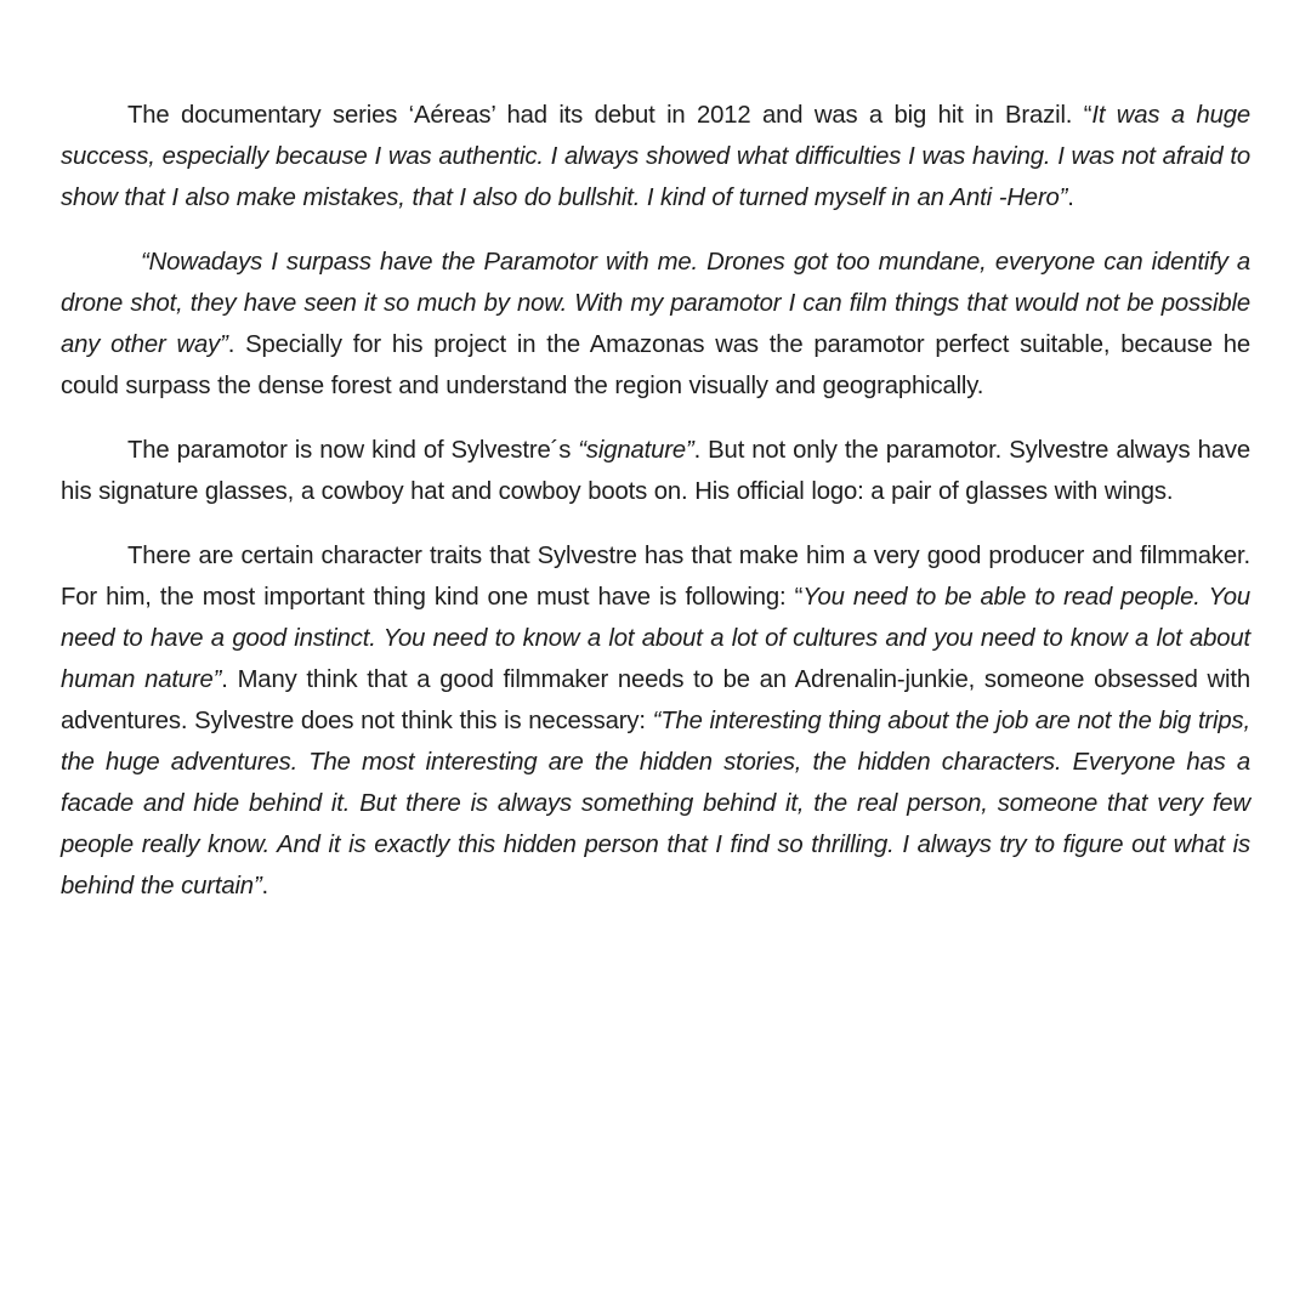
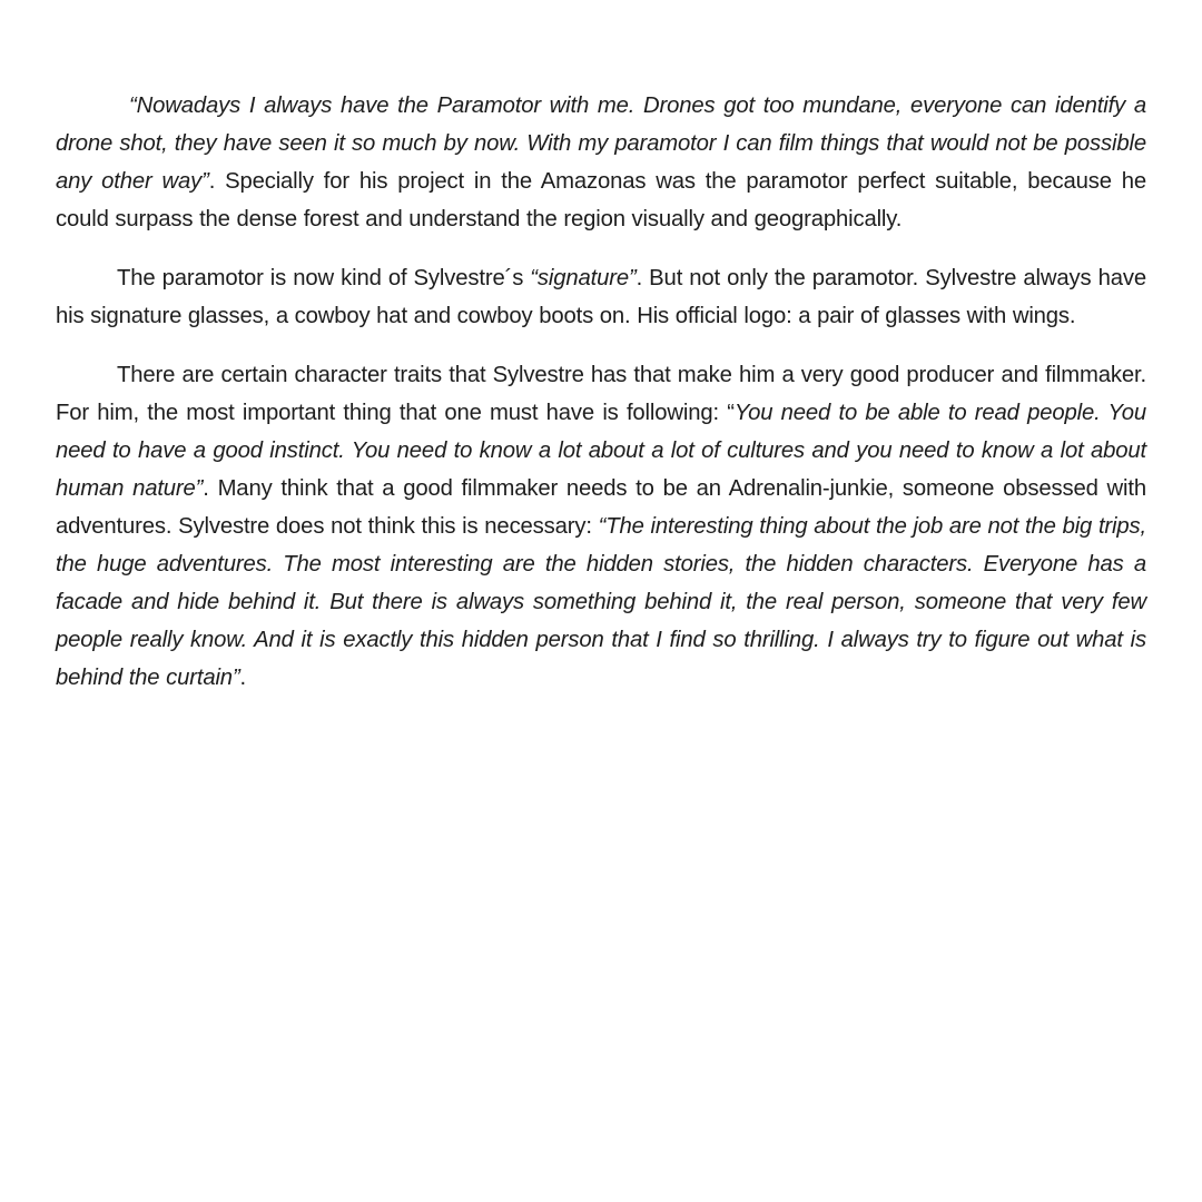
- The documentary series ‘Aéreas’ had its debut in 2012 and was a big hit in Brazil. “It was a huge success, especially because I was authentic. I always showed what difficulties I was having. I was not afraid to show that I also make mistakes, that I also do bullshit. I kind of turned myself in an Anti -Hero”.
- “Nowadays I surpass have the Paramotor with me. Drones got too mundane, everyone can identify a drone shot, they have seen it so much by now. With my paramotor I can film things that would not be possible any other way”. Specially for his project in the Amazonas was the paramotor perfect suitable, because he could surpass the dense forest and understand the region visually and geographically.
+ “Nowadays I always have the Paramotor with me. Drones got too mundane, everyone can identify a drone shot, they have seen it so much by now. With my paramotor I can film things that would not be possible any other way”. Specially for his project in the Amazonas was the paramotor perfect suitable, because he could surpass the dense forest and understand the region visually and geographically.
  The paramotor is now kind of Sylvestre´s “signature”. But not only the paramotor. Sylvestre always have his signature glasses, a cowboy hat and cowboy boots on. His official logo: a pair of glasses with wings.
- There are certain character traits that Sylvestre has that make him a very good producer and filmmaker. For him, the most important thing kind one must have is following: “You need to be able to read people. You need to have a good instinct. You need to know a lot about a lot of cultures and you need to know a lot about human nature”. Many think that a good filmmaker needs to be an Adrenalin-junkie, someone obsessed with adventures. Sylvestre does not think this is necessary: “The interesting thing about the job are not the big trips, the huge adventures. The most interesting are the hidden stories, the hidden characters. Everyone has a facade and hide behind it. But there is always something behind it, the real person, someone that very few people really know. And it is exactly this hidden person that I find so thrilling. I always try to figure out what is behind the curtain”.
+ There are certain character traits that Sylvestre has that make him a very good producer and filmmaker. For him, the most important thing that one must have is following: “You need to be able to read people. You need to have a good instinct. You need to know a lot about a lot of cultures and you need to know a lot about human nature”. Many think that a good filmmaker needs to be an Adrenalin-junkie, someone obsessed with adventures. Sylvestre does not think this is necessary: “The interesting thing about the job are not the big trips, the huge adventures. The most interesting are the hidden stories, the hidden characters. Everyone has a facade and hide behind it. But there is always something behind it, the real person, someone that very few people really know. And it is exactly this hidden person that I find so thrilling. I always try to figure out what is behind the curtain”.
